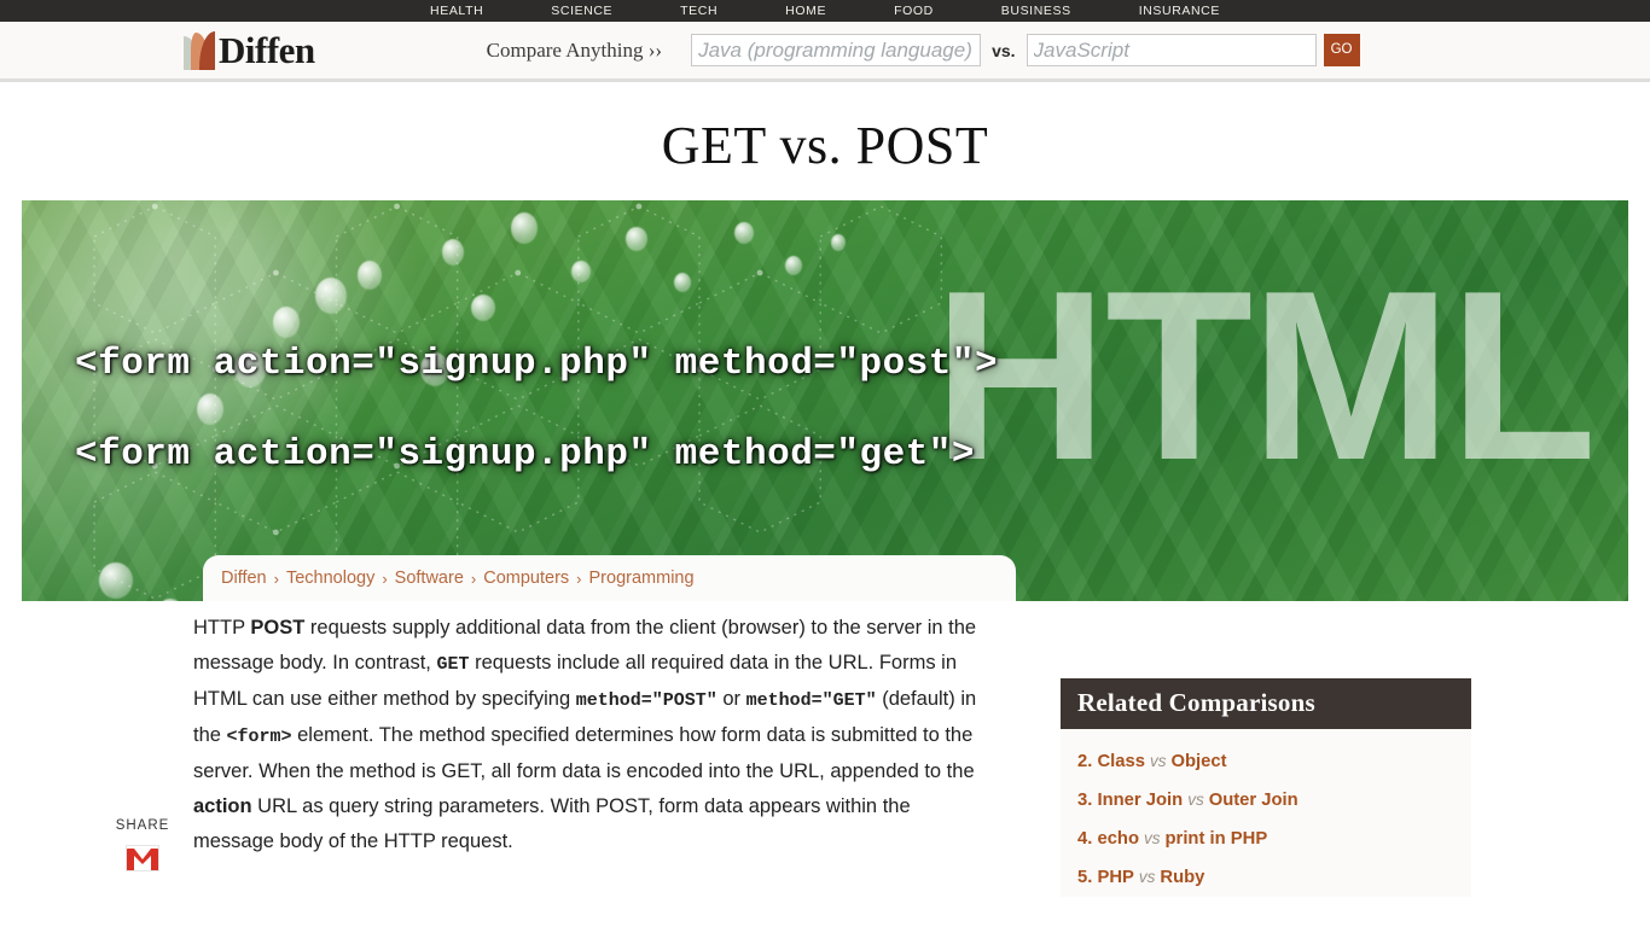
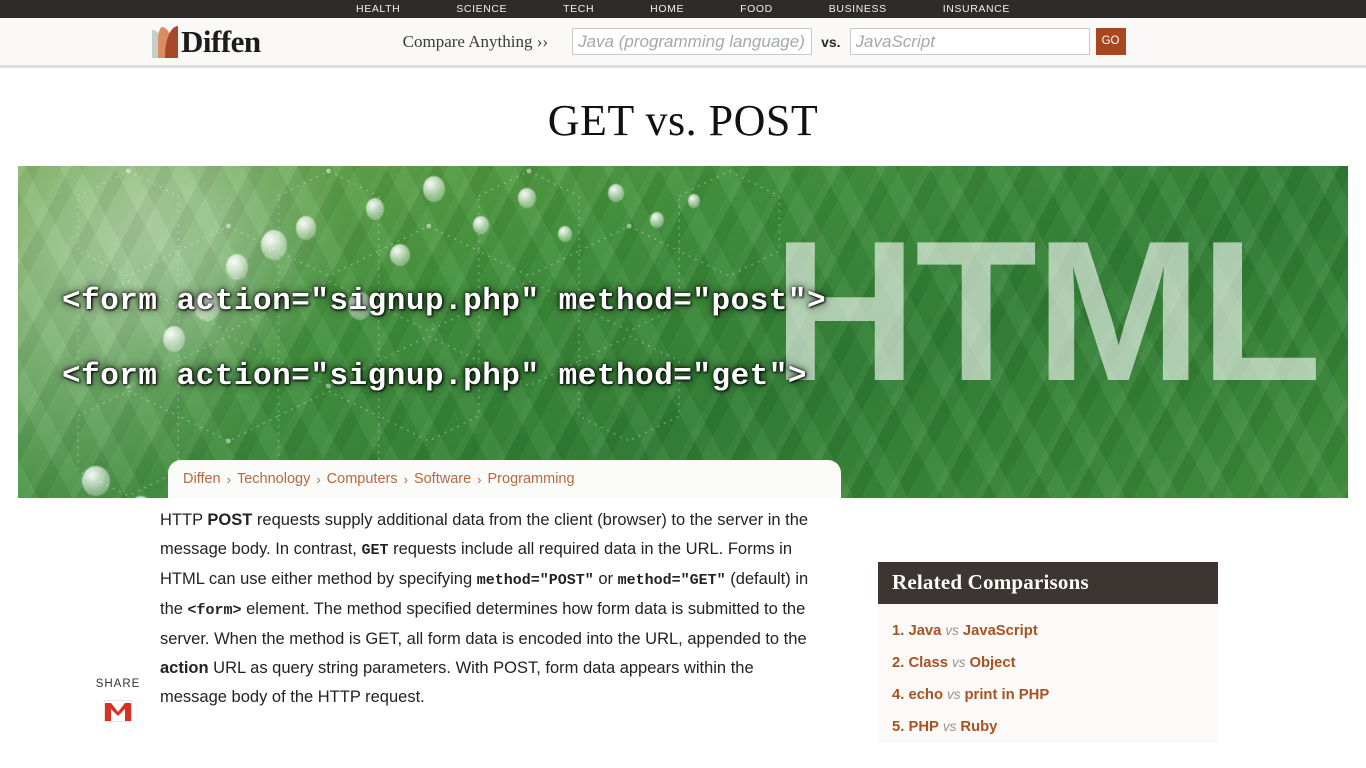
  HEALTH
  SCIENCE
  TECH
  HOME
  FOOD
  BUSINESS
  INSURANCE
  Diffen
  Compare Anything ››
  Java (programming language)
  vs.
  JavaScript
  GO
  GET vs. POST
  HTML
  <form action="signup.php" method="post">
  <form action="signup.php" method="get">
  Diffen
  ›
  Technology
  ›
- Software
+ Computers
  ›
- Computers
+ Software
  ›
  Programming
  SHARE
  HTTP POST requests supply additional data from the client (browser) to the server in the message body. In contrast, GET requests include all required data in the URL. Forms in HTML can use either method by specifying method="POST" or method="GET" (default) in the <form> element. The method specified determines how form data is submitted to the server. When the method is GET, all form data is encoded into the URL, appended to the action URL as query string parameters. With POST, form data appears within the message body of the HTTP request.
  Related Comparisons
+ 1. Java vs JavaScript
  2. Class vs Object
- 3. Inner Join vs Outer Join
  4. echo vs print in PHP
  5. PHP vs Ruby
